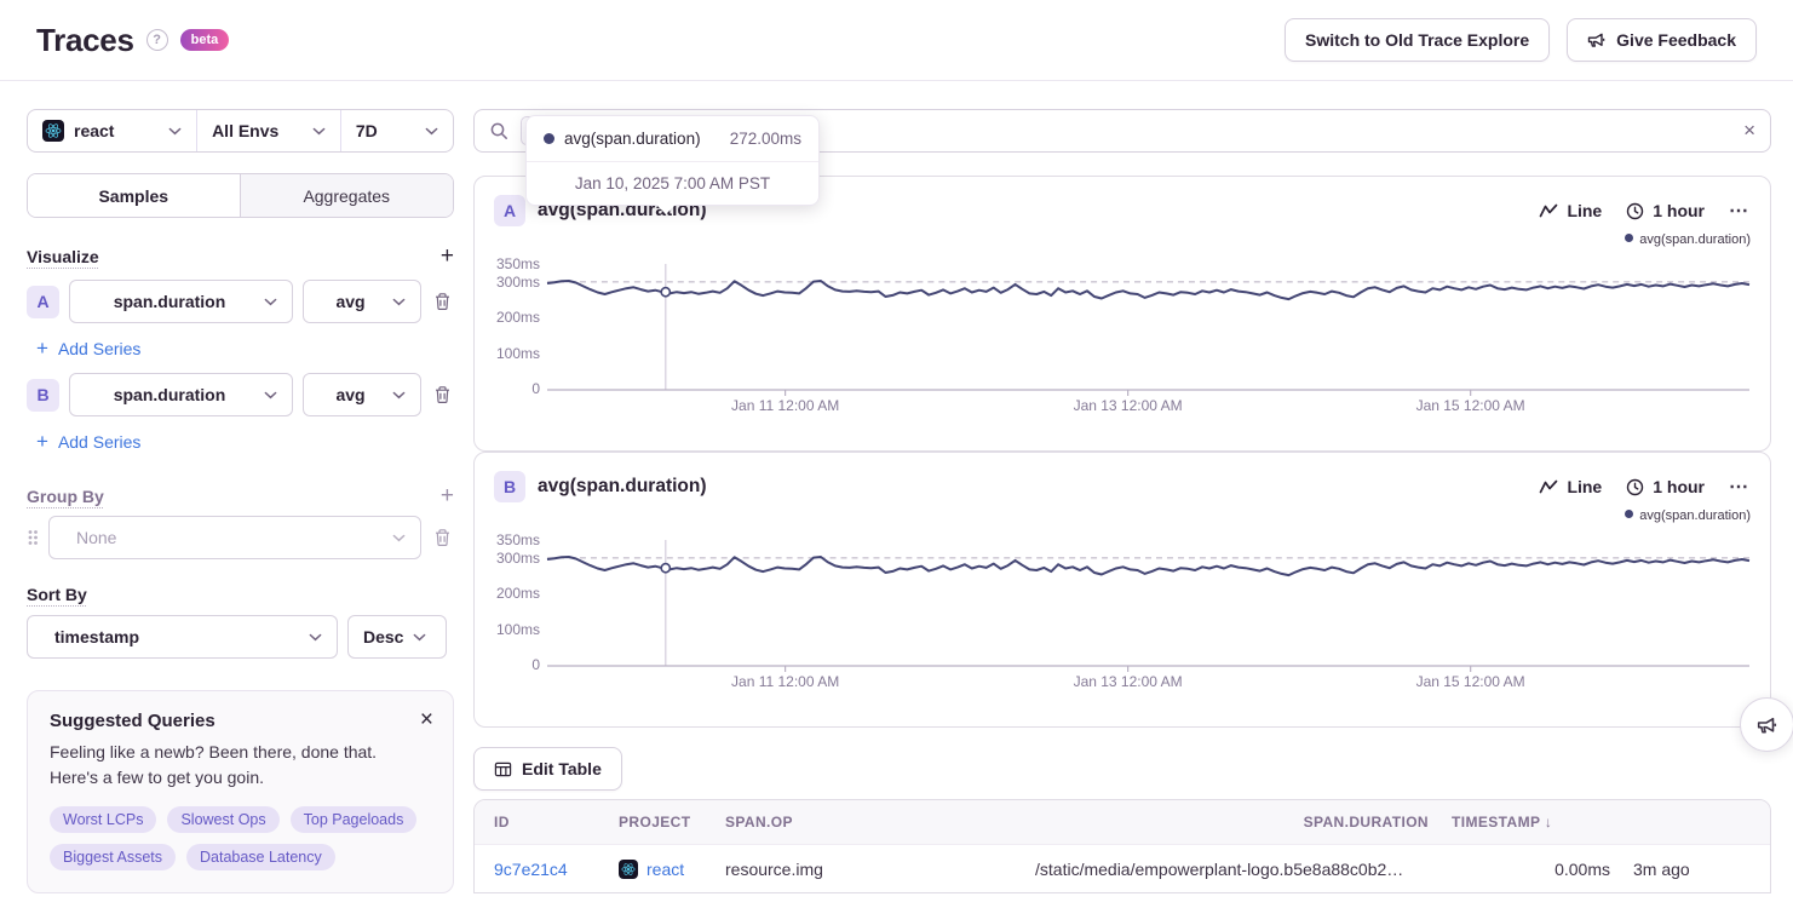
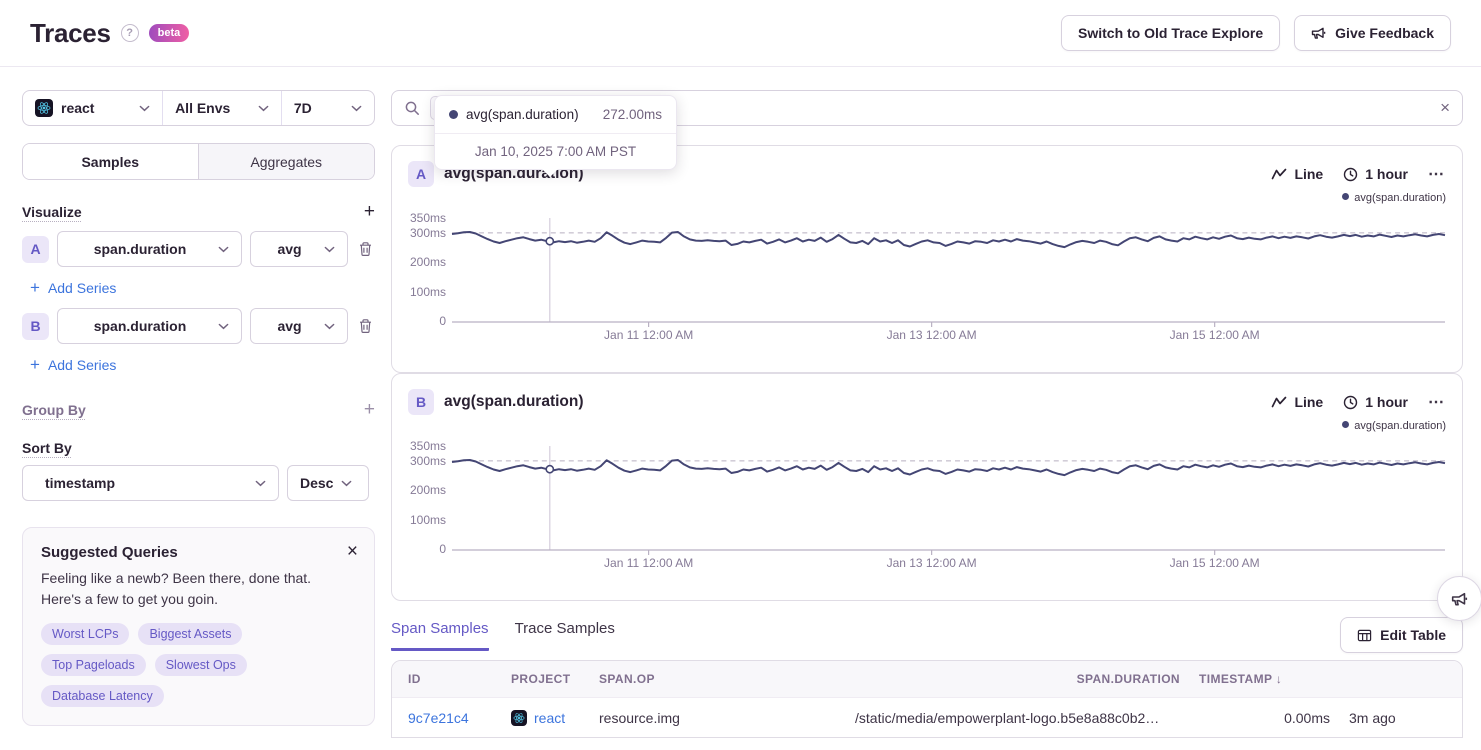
  Traces
  ?
  beta
  Switch to Old Trace Explore
  Give Feedback
  react
  All Envs
  7D
  Samples
  Aggregates
  Visualize
  +
  A
  span.duration
  avg
  +
  Add Series
  B
  span.duration
  avg
  +
  Add Series
  Group By
  +
- None
  Sort By
  timestamp
  Desc
  Suggested Queries
  ×
  Feeling like a newb? Been there, done that. Here's a few to get you goin.
  Worst LCPs
- Slowest Ops
+ Biggest Assets
  Top Pageloads
- Biggest Assets
+ Slowest Ops
  Database Latency
  ×
  A
  avg(span.duration)
  Line
  1 hour
  ⋯
  avg(span.duration)
  350ms
  300ms
  200ms
  100ms
  0
  Jan 11 12:00 AM
  Jan 13 12:00 AM
  Jan 15 12:00 AM
  avg(span.duration)
  272.00ms
  Jan 10, 2025 7:00 AM PST
  B
  avg(span.duration)
  Line
  1 hour
  ⋯
  avg(span.duration)
  350ms
  300ms
  200ms
  100ms
  0
  Jan 11 12:00 AM
  Jan 13 12:00 AM
  Jan 15 12:00 AM
+ Span Samples
+ Trace Samples
  Edit Table
  ID
  PROJECT
  SPAN.OP
  SPAN.DURATION
  TIMESTAMP ↓
  9c7e21c4
  react
  resource.img
  /static/media/empowerplant-logo.b5e8a88c0b29b
  0.00ms
  3m ago
